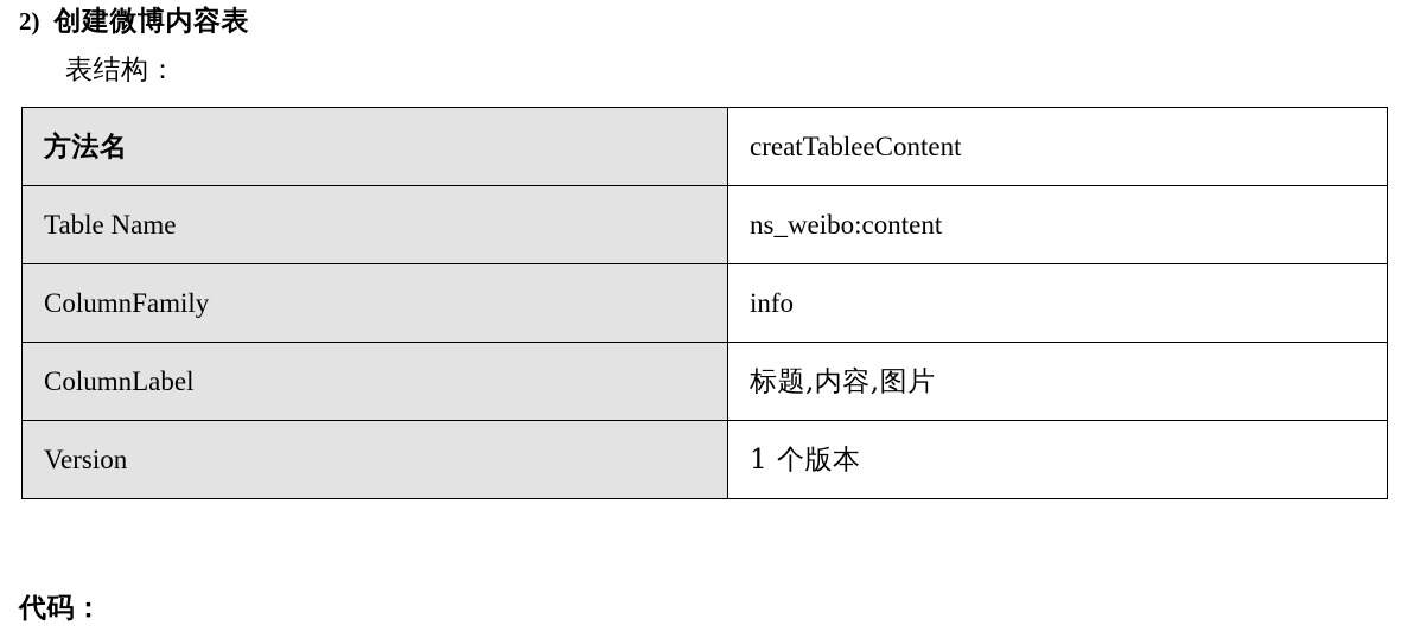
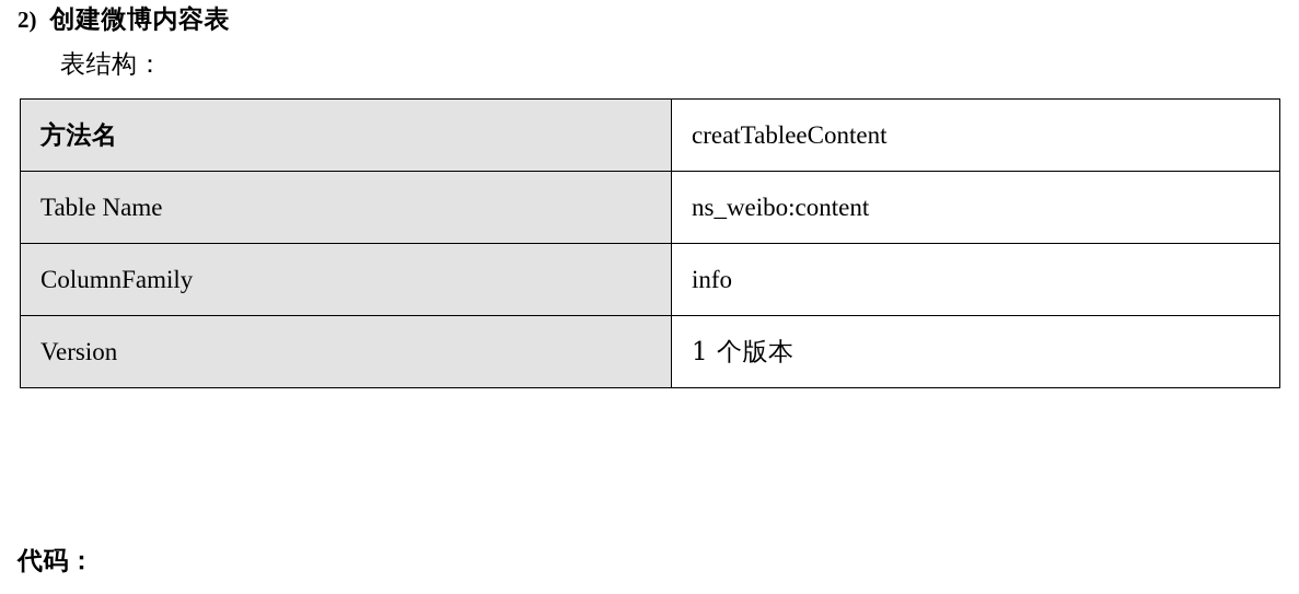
  2)
  创建微博内容表
  表结构：
  方法名	creatTableeContent
  Table Name	ns_weibo:content
  ColumnFamily	info
- ColumnLabel	标题,内容,图片
  Version	1 个版本
  代码：
